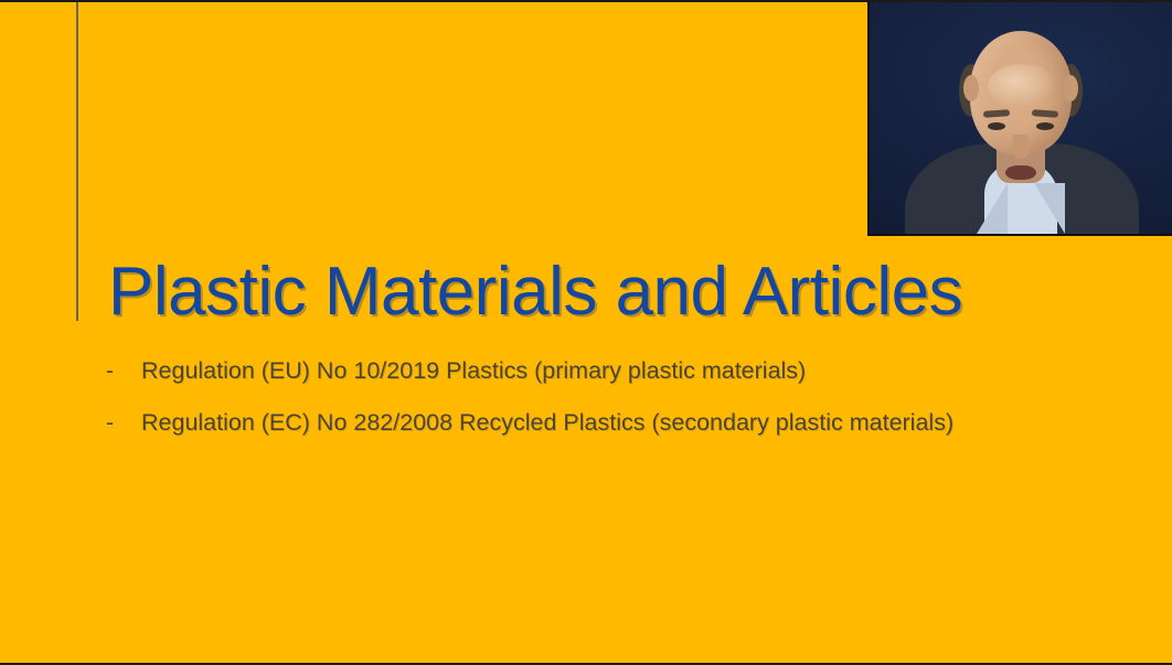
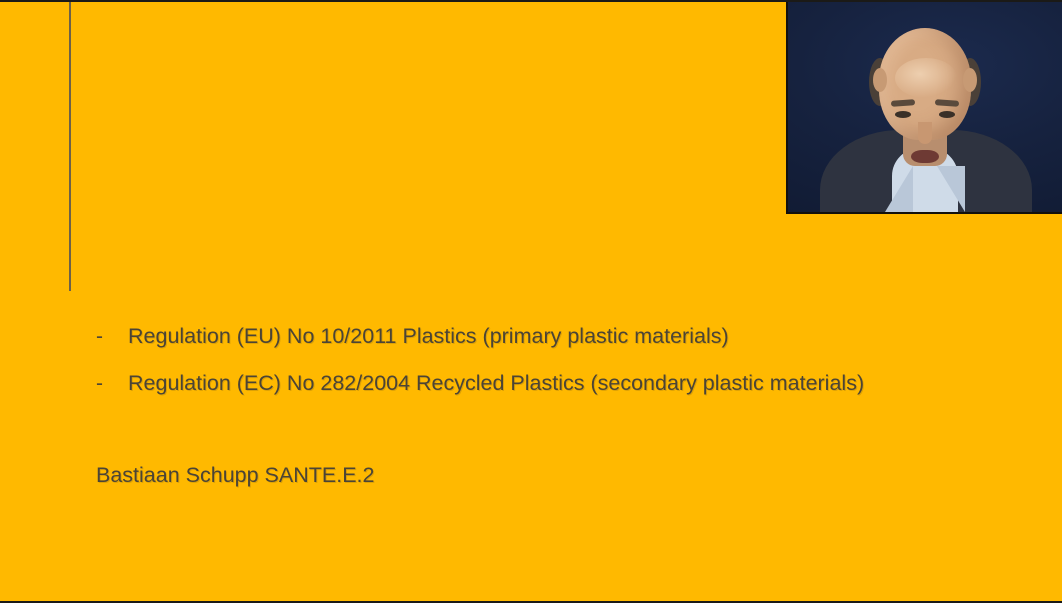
- Plastic Materials and Articles
  -
- Regulation (EU) No 10/2019 Plastics (primary plastic materials)
+ Regulation (EU) No 10/2011 Plastics (primary plastic materials)
  -
- Regulation (EC) No 282/2008 Recycled Plastics (secondary plastic materials)
+ Regulation (EC) No 282/2004 Recycled Plastics (secondary plastic materials)
+ Bastiaan Schupp SANTE.E.2
